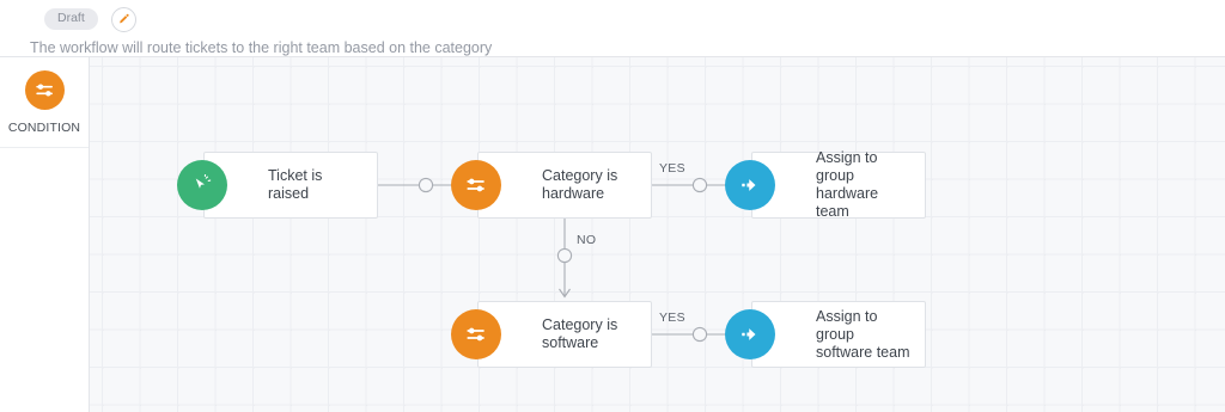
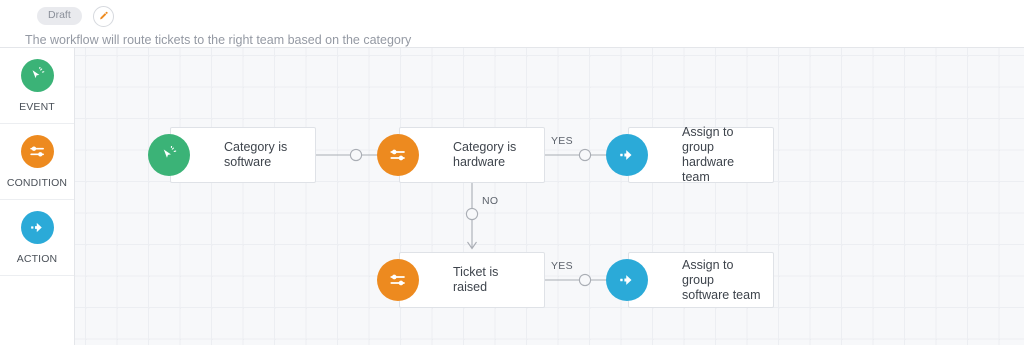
  Draft
  The workflow will route tickets to the right team based on the category
+ EVENT
  CONDITION
+ ACTION
  YES
  NO
  YES
- Ticket is raised
+ Category is software
  Category is hardware
  Assign to group
  hardware team
- Category is software
+ Ticket is raised
  Assign to group
  software team
